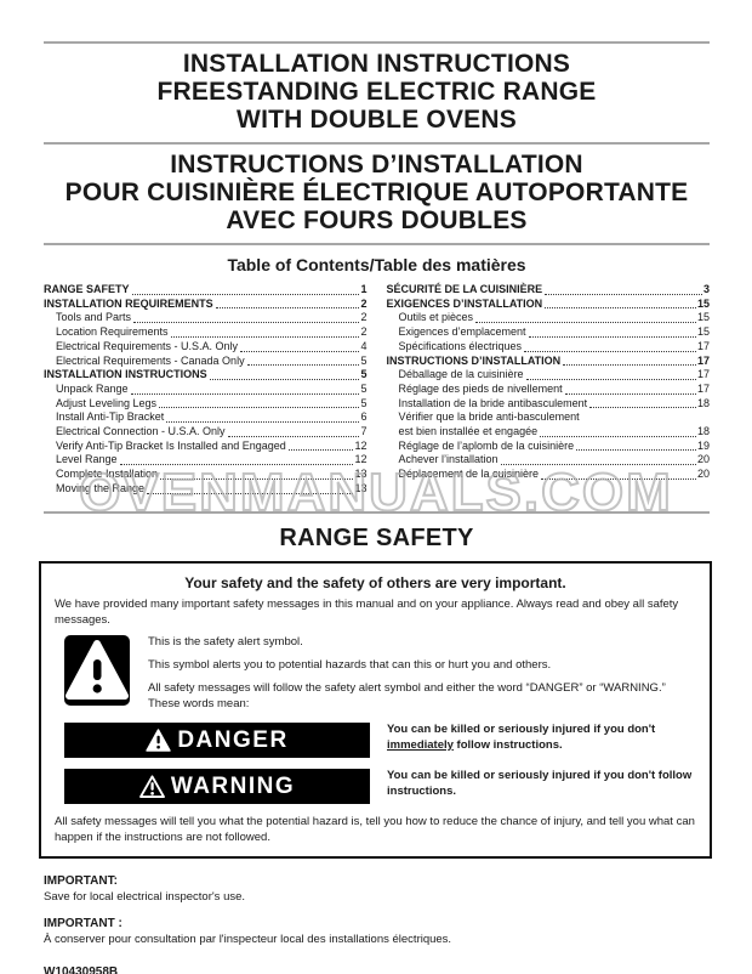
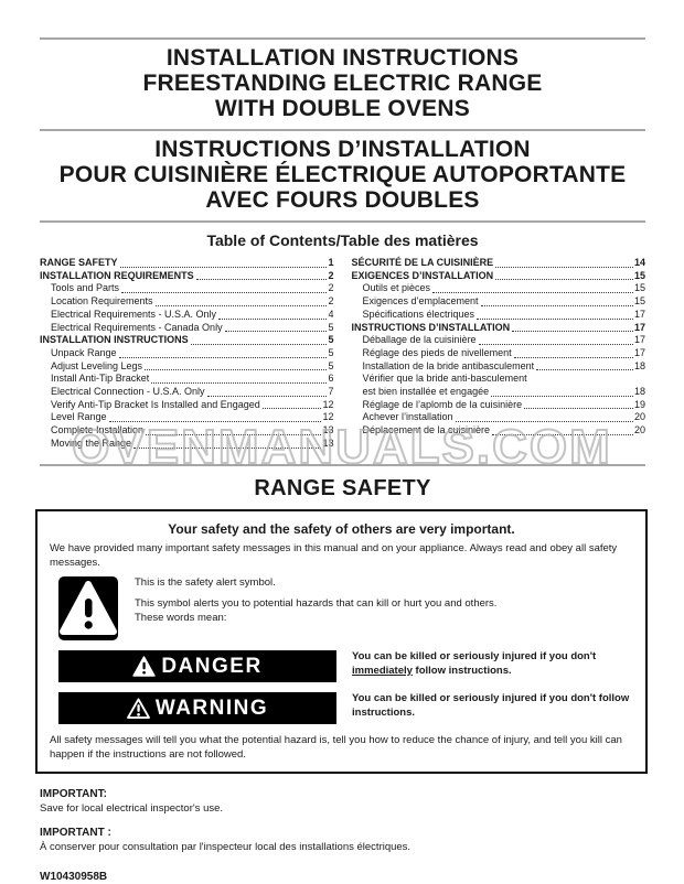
  OVENMANUALS.COM
  INSTALLATION INSTRUCTIONS
  FREESTANDING ELECTRIC RANGE
  WITH DOUBLE OVENS
  INSTRUCTIONS D’INSTALLATION
  POUR CUISINIÈRE ÉLECTRIQUE AUTOPORTANTE
  AVEC FOURS DOUBLES
  Table of Contents/Table des matières
  RANGE SAFETY
  1
  INSTALLATION REQUIREMENTS
  2
  Tools and Parts
  2
  Location Requirements
  2
  Electrical Requirements - U.S.A. Only
  4
  Electrical Requirements - Canada Only
  5
  INSTALLATION INSTRUCTIONS
  5
  Unpack Range
  5
  Adjust Leveling Legs
  5
  Install Anti-Tip Bracket
  6
  Electrical Connection - U.S.A. Only
  7
  Verify Anti-Tip Bracket Is Installed and Engaged
  12
  Level Range
  12
  Complete Installation
  13
  Moving the Range
  13
  SÉCURITÉ DE LA CUISINIÈRE
- 3
+ 14
  EXIGENCES D’INSTALLATION
  15
  Outils et pièces
  15
  Exigences d’emplacement
  15
  Spécifications électriques
  17
  INSTRUCTIONS D’INSTALLATION
  17
  Déballage de la cuisinière
  17
  Réglage des pieds de nivellement
  17
  Installation de la bride antibasculement
  18
  Vérifier que la bride anti-basculement
  est bien installée et engagée
  18
  Réglage de l’aplomb de la cuisinière
  19
  Achever l’installation
  20
  Déplacement de la cuisinière
  20
  RANGE SAFETY
  Your safety and the safety of others are very important.
  We have provided many important safety messages in this manual and on your appliance. Always read and obey all safety messages.
  This is the safety alert symbol.
- This symbol alerts you to potential hazards that can this or hurt you and others.
+ This symbol alerts you to potential hazards that can kill or hurt you and others.
- All safety messages will follow the safety alert symbol and either the word “DANGER” or “WARNING.”
  These words mean:
  DANGER
  You can be killed or seriously injured if you don't immediately follow instructions.
  WARNING
  You can be killed or seriously injured if you don't follow instructions.
- All safety messages will tell you what the potential hazard is, tell you how to reduce the chance of injury, and tell you what can happen if the instructions are not followed.
+ All safety messages will tell you what the potential hazard is, tell you how to reduce the chance of injury, and tell you kill can happen if the instructions are not followed.
  IMPORTANT:
  Save for local electrical inspector's use.
  IMPORTANT :
  À conserver pour consultation par l'inspecteur local des installations électriques.
  W10430958B
